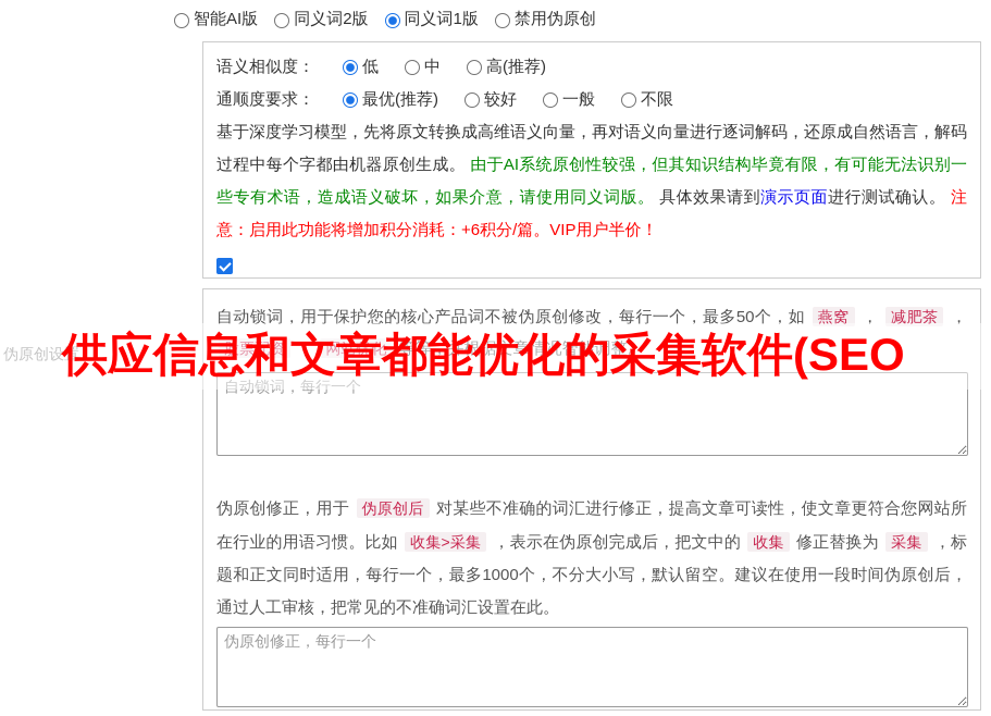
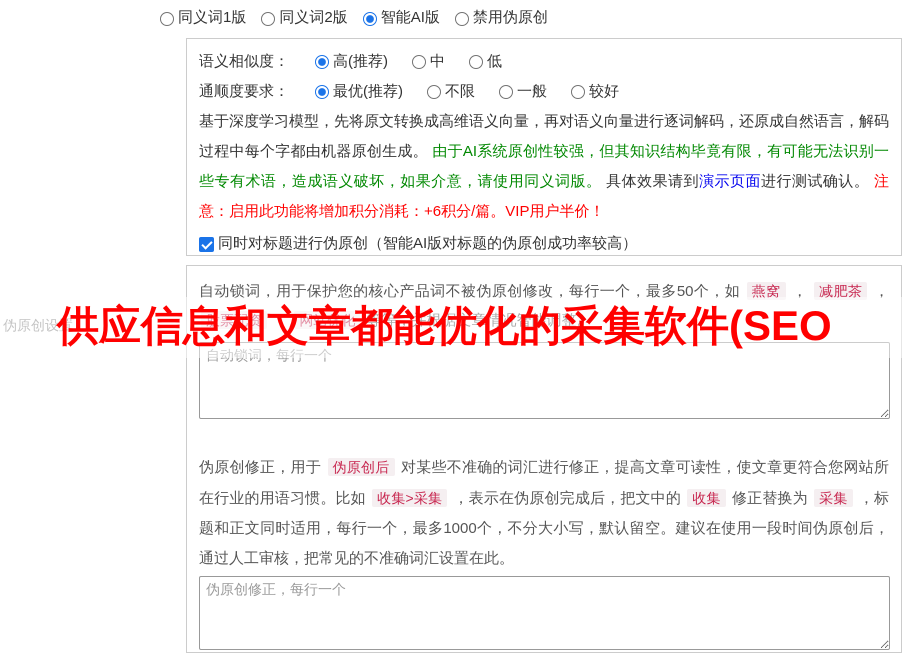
  伪原创设置
- 智能AI版
+ 同义词1版
  同义词2版
- 同义词1版
+ 智能AI版
  禁用伪原创
  语义相似度：
- 低
+ 高(推荐)
  中
- 高(推荐)
+ 低
  通顺度要求：
  最优(推荐)
- 较好
+ 不限
  一般
- 不限
+ 较好
  基于深度学习模型，先将原文转换成高维语义向量，再对语义向量进行逐词解码，还原成自然语言，解码过程中每个字都由机器原创生成。 由于AI系统原创性较强，但其知识结构毕竟有限，有可能无法识别一些专有术语，造成语义破坏，如果介意，请使用同义词版。 具体效果请到演示页面进行测试确认。 注意：启用此功能将增加积分消耗：+6积分/篇。VIP用户半价！
+ 同时对标题进行伪原创（智能AI版对标题的伪原创成功率较高）
  自动锁词，用于保护您的核心产品词不被伪原创修改，每行一个，最多50个，如 燕窝 ， 减肥茶 ， 股票配资 ， 网站优化 等等，并根据文章情况智能调整。
  自动锁词，每行一个
  伪原创修正，用于 伪原创后 对某些不准确的词汇进行修正，提高文章可读性，使文章更符合您网站所在行业的用语习惯。比如 收集>采集 ，表示在伪原创完成后，把文中的 收集 修正替换为 采集 ，标题和正文同时适用，每行一个，最多1000个，不分大小写，默认留空。建议在使用一段时间伪原创后，通过人工审核，把常见的不准确词汇设置在此。
  伪原创修正，每行一个
  供应信息和文章都能优化的采集软件(SEO
